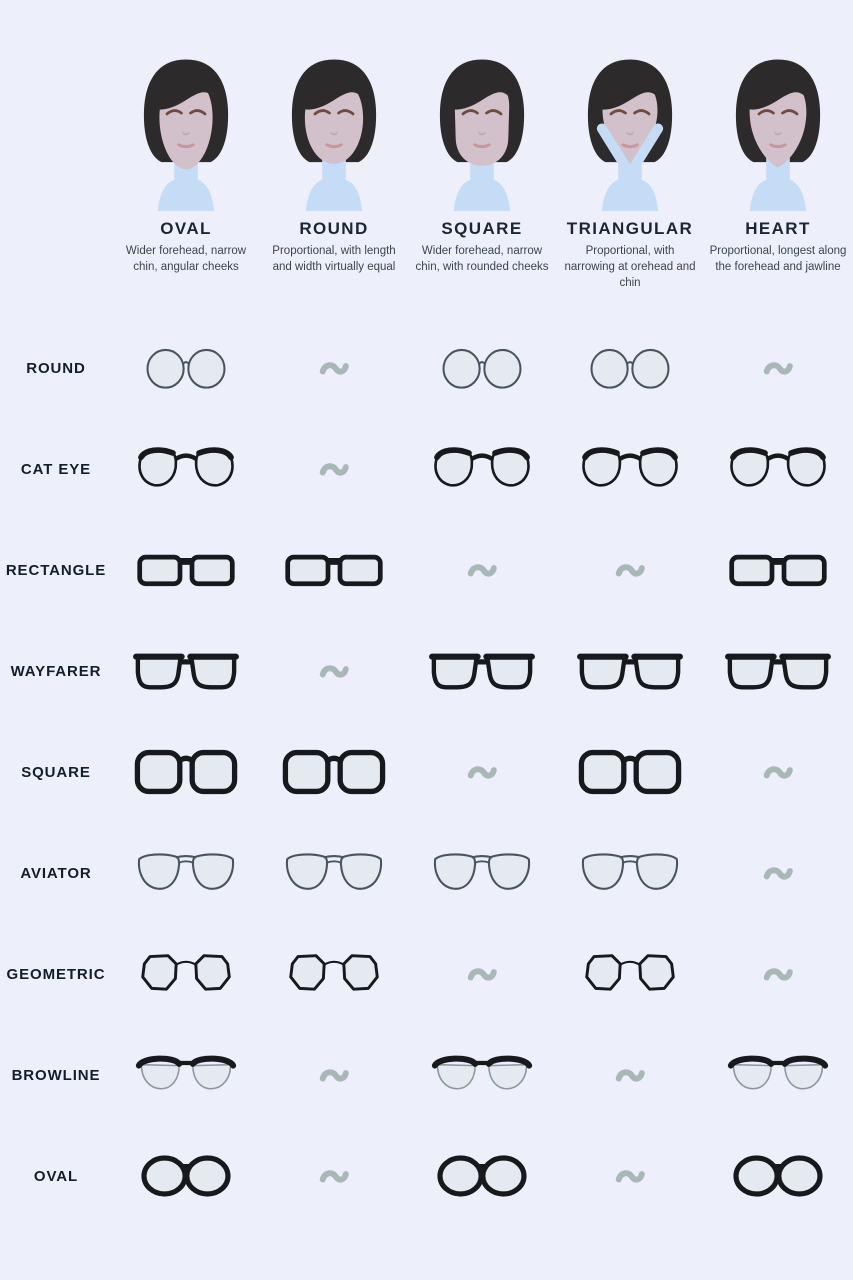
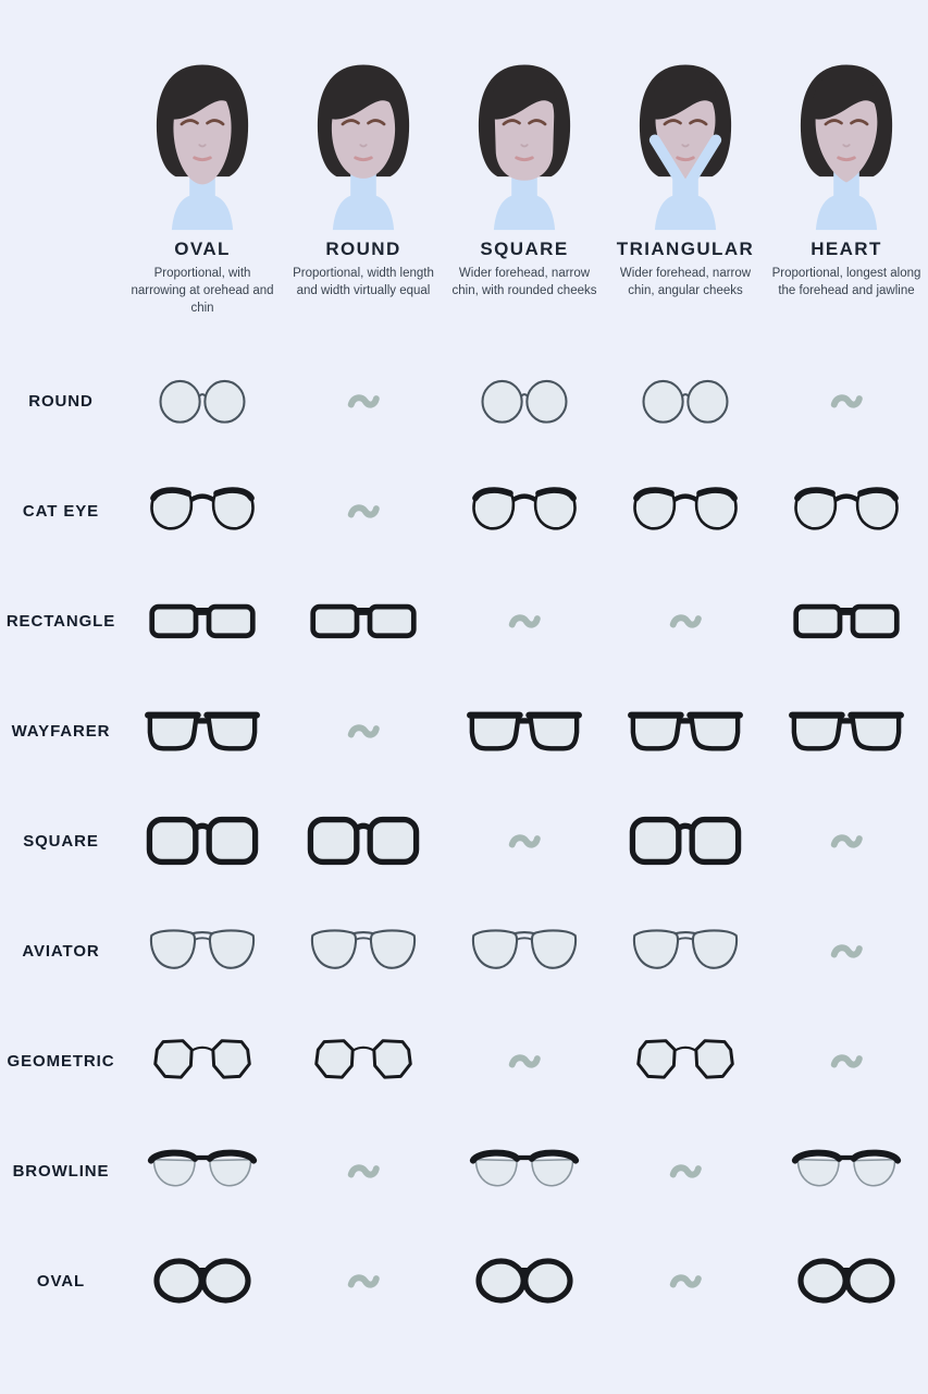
  OVAL
- Wider forehead, narrow chin, angular cheeks
+ Proportional, with narrowing at orehead and chin
  ROUND
- Proportional, with length and width virtually equal
+ Proportional, width length and width virtually equal
  SQUARE
  Wider forehead, narrow chin, with rounded cheeks
  TRIANGULAR
- Proportional, with narrowing at orehead and chin
+ Wider forehead, narrow chin, angular cheeks
  HEART
  Proportional, longest along the forehead and jawline
  ROUND
  CAT EYE
  RECTANGLE
  WAYFARER
  SQUARE
  AVIATOR
  GEOMETRIC
  BROWLINE
  OVAL
